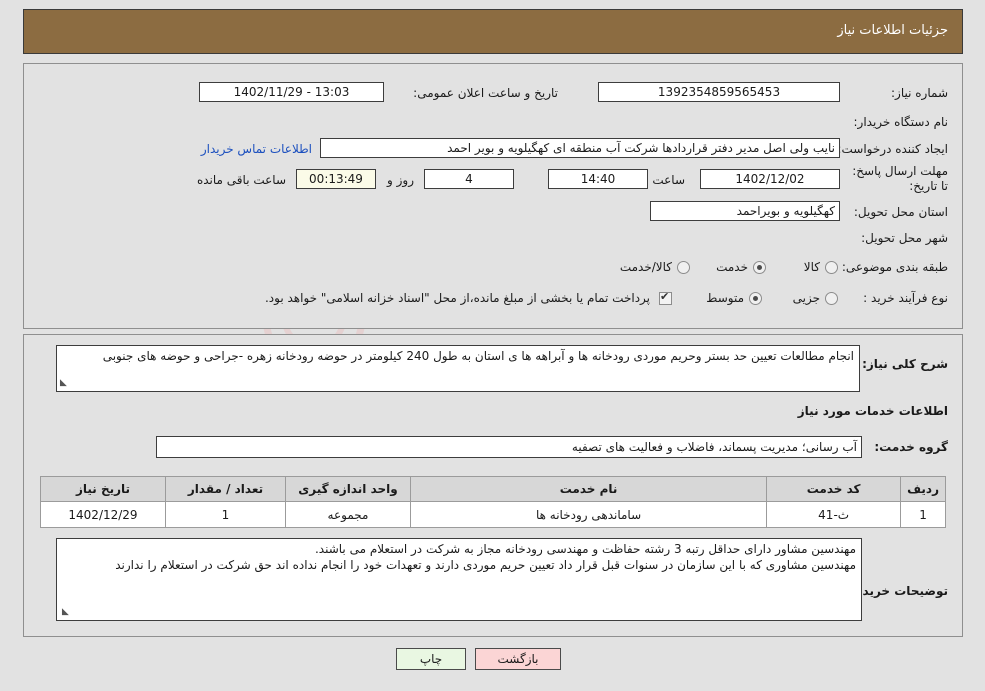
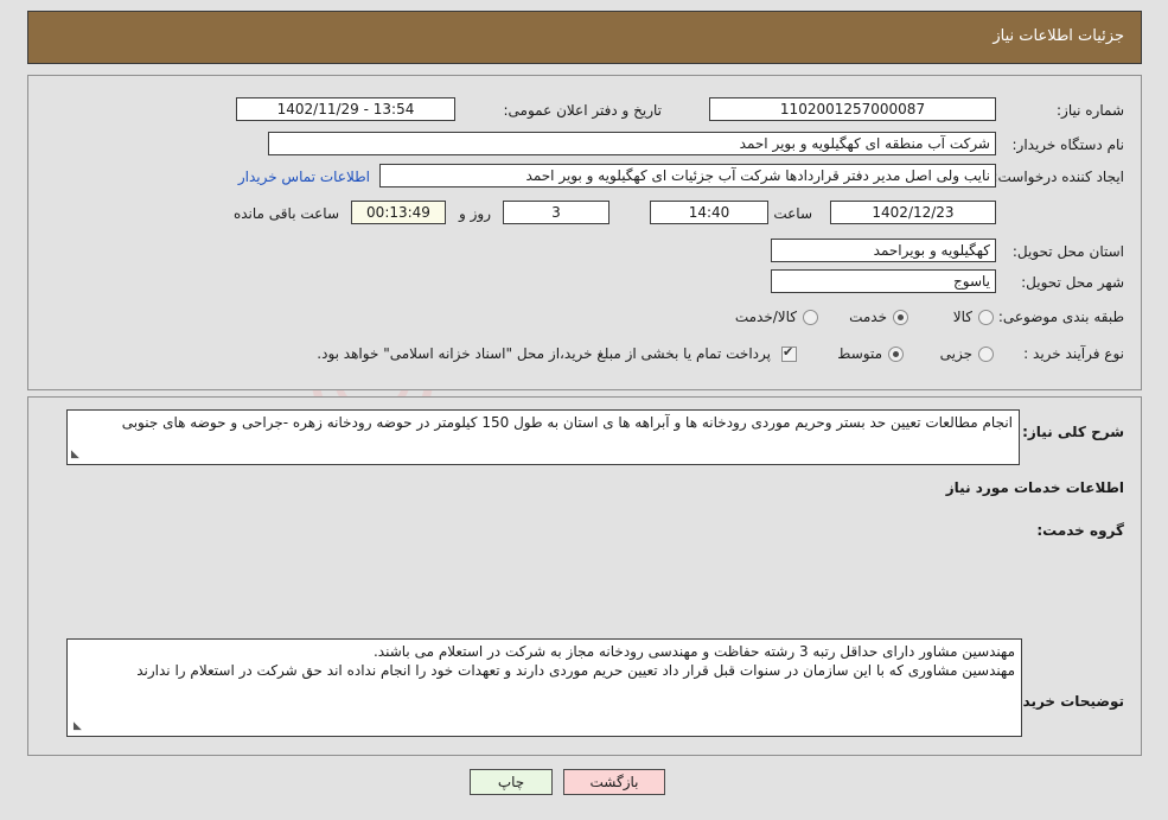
  جزئیات اطلاعات نیاز
  شماره نیاز:
- 1392354859565453
+ 1102001257000087
- تاریخ و ساعت اعلان عمومی:
+ تاریخ و دفتر اعلان عمومی:
- 13:03 - 1402/11/29
+ 13:54 - 1402/11/29
  نام دستگاه خریدار:
+ شرکت آب منطقه ای کهگیلویه و بویر احمد
  ایجاد کننده درخواست
- نایب ولی اصل مدیر دفتر قراردادها شرکت آب منطقه ای کهگیلویه و بویر احمد
+ نایب ولی اصل مدیر دفتر قراردادها شرکت آب جزئیات ای کهگیلویه و بویر احمد
  اطلاعات تماس خریدار
- مهلت ارسال پاسخ: تا تاریخ:
- 1402/12/02
+ 1402/12/23
  ساعت
  14:40
- 4
+ 3
  روز و
  00:13:49
  ساعت باقی مانده
  استان محل تحویل:
  کهگیلویه و بویراحمد
  شهر محل تحویل:
+ یاسوج
  طبقه بندی موضوعی:
  کالا
  خدمت
  کالا/خدمت
  نوع فرآیند خرید :
  جزیی
  متوسط
- پرداخت تمام یا بخشی از مبلغ مانده،از محل "اسناد خزانه اسلامی" خواهد بود.
+ پرداخت تمام یا بخشی از مبلغ خرید،از محل "اسناد خزانه اسلامی" خواهد بود.
  شرح کلی نیاز:
- انجام مطالعات تعیین حد بستر وحریم موردی رودخانه ها و آبراهه ها ی استان به طول 240 کیلومتر در حوضه رودخانه زهره -جراحی و حوضه های جنوبی
+ انجام مطالعات تعیین حد بستر وحریم موردی رودخانه ها و آبراهه ها ی استان به طول 150 کیلومتر در حوضه رودخانه زهره -جراحی و حوضه های جنوبی
  اطلاعات خدمات مورد نیاز
  گروه خدمت:
- آب رسانی؛ مدیریت پسماند، فاضلاب و فعالیت های تصفیه
- ردیف	کد خدمت	نام خدمت	واحد اندازه گیری	تعداد / مقدار	تاریخ نیاز
- 1	ث-41	ساماندهی رودخانه ها	مجموعه	1	1402/12/29
  توضیحات خرید
  مهندسین مشاور دارای حداقل رتبه 3 رشته حفاظت و مهندسی رودخانه مجاز به شرکت در استعلام می باشند.
  مهندسین مشاوری که با این سازمان در سنوات قبل قرار داد تعیین حریم موردی دارند و تعهدات خود را انجام نداده اند حق شرکت در استعلام را ندارند
  بازگشت
  چاپ
